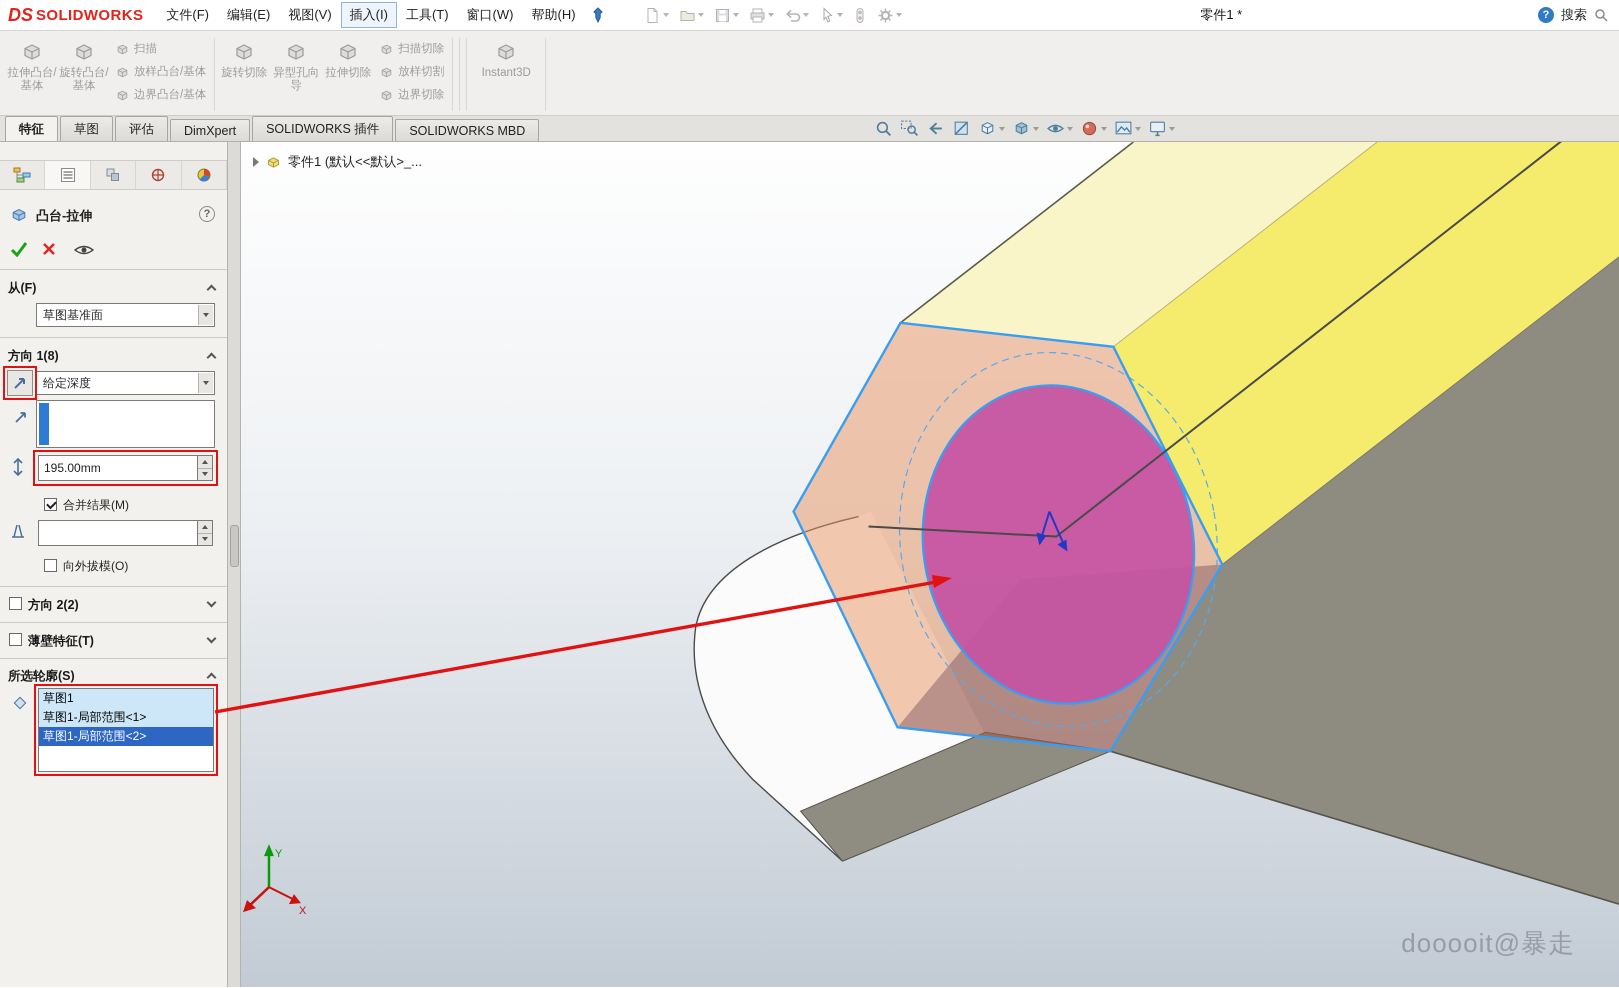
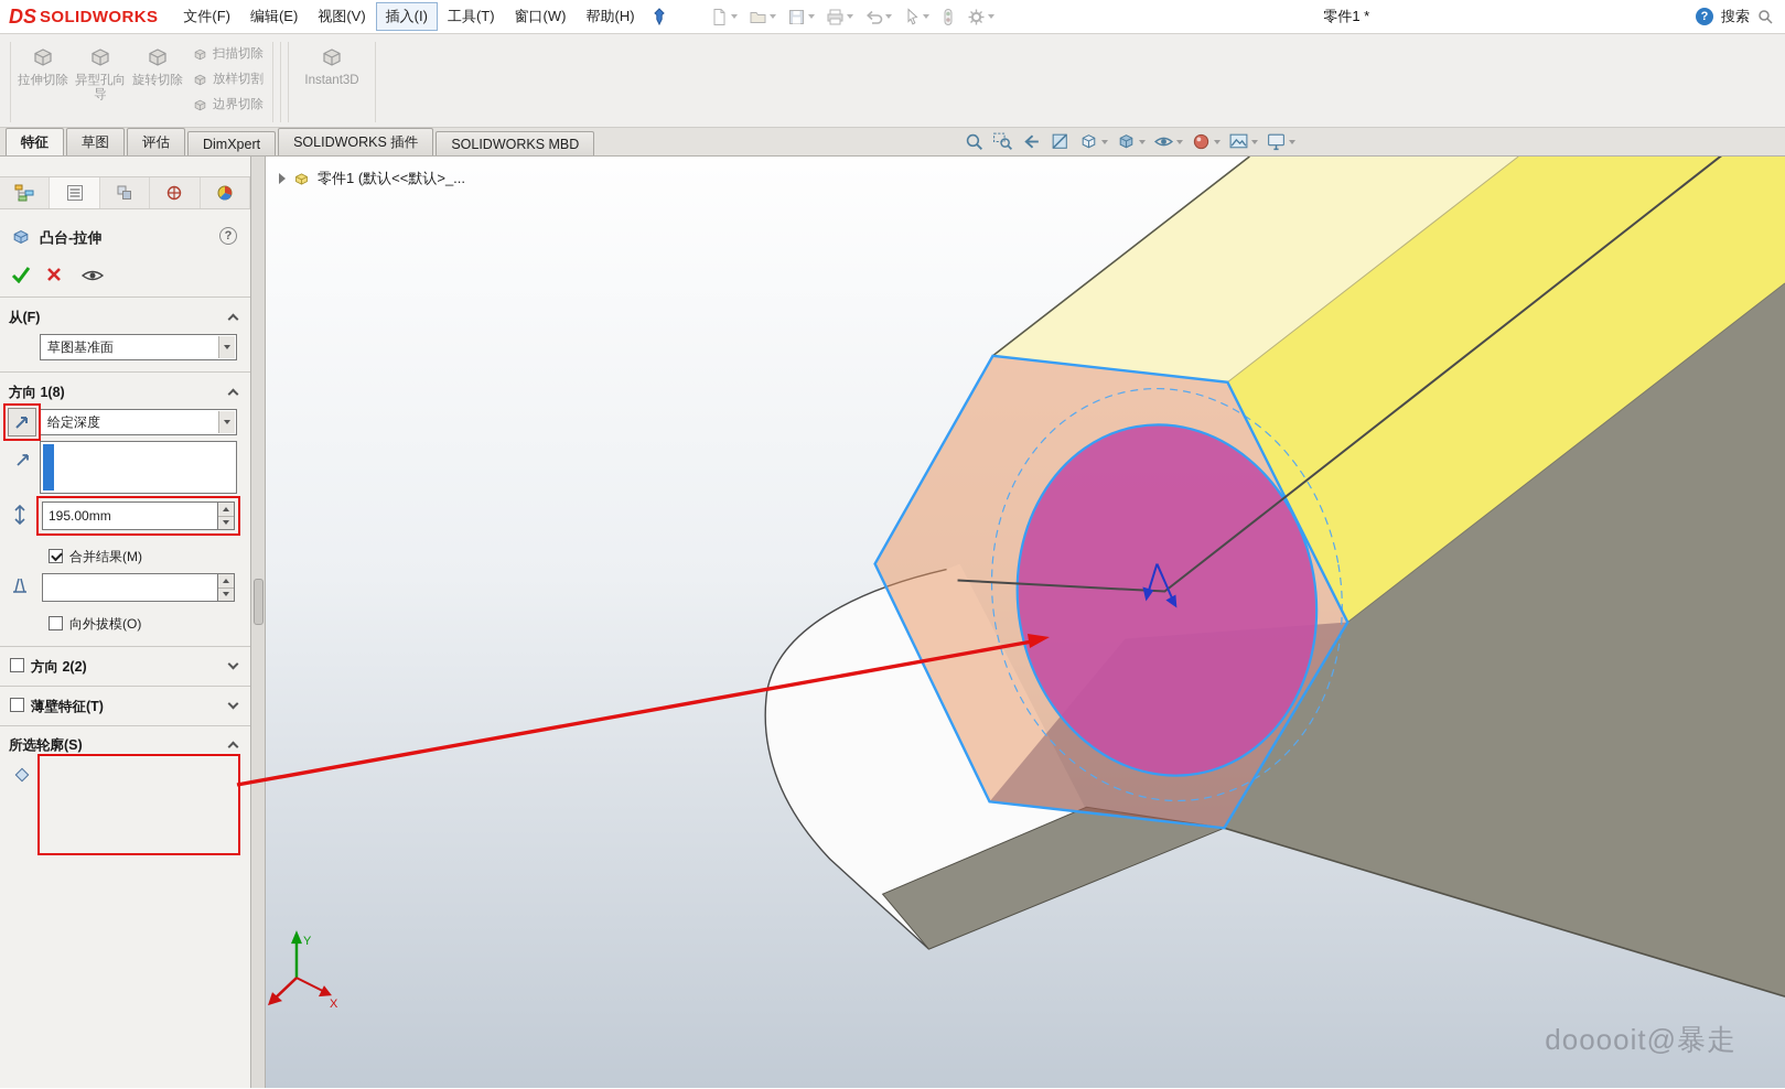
  DS
  SOLIDWORKS
  文件(F)
  编辑(E)
  视图(V)
  插入(I)
  工具(T)
  窗口(W)
  帮助(H)
  零件1 *
  ?
  搜索
- 拉伸凸台/基体
- 旋转凸台/基体
- 扫描
- 放样凸台/基体
- 边界凸台/基体
- 旋转切除
+ 拉伸切除
  异型孔向导
- 拉伸切除
+ 旋转切除
  扫描切除
  放样切割
  边界切除
  Instant3D
  特征
  草图
  评估
  DimXpert
  SOLIDWORKS 插件
  SOLIDWORKS MBD
  凸台-拉伸
  ?
  从(F)
  草图基准面
  方向 1(8)
  给定深度
  195.00mm
  合并结果(M)
  向外拔模(O)
  方向 2(2)
  薄壁特征(T)
  所选轮廓(S)
- 草图1
- 草图1-局部范围<1>
- 草图1-局部范围<2>
  Y
  X
  零件1 (默认<<默认>_...
  dooooit@暴走
